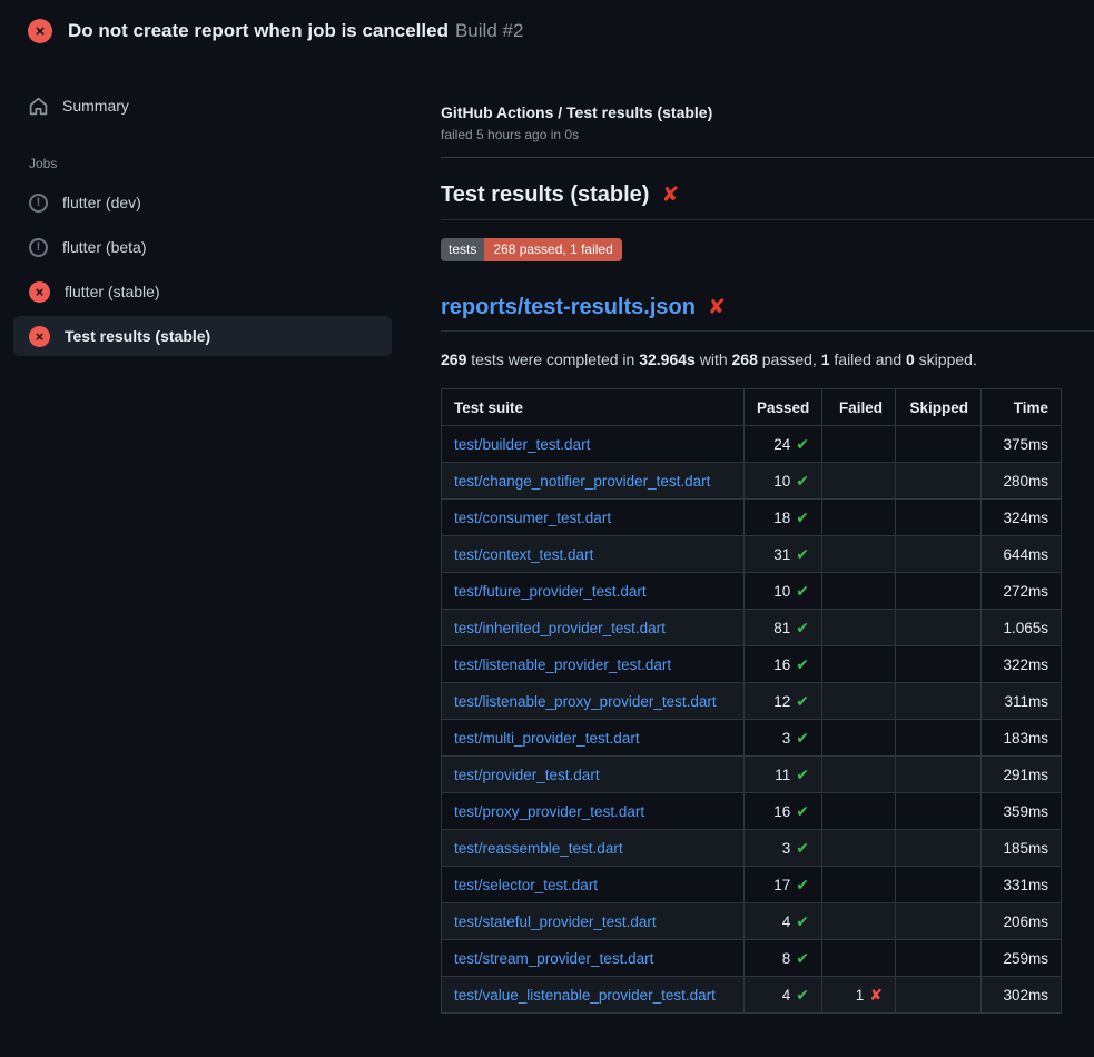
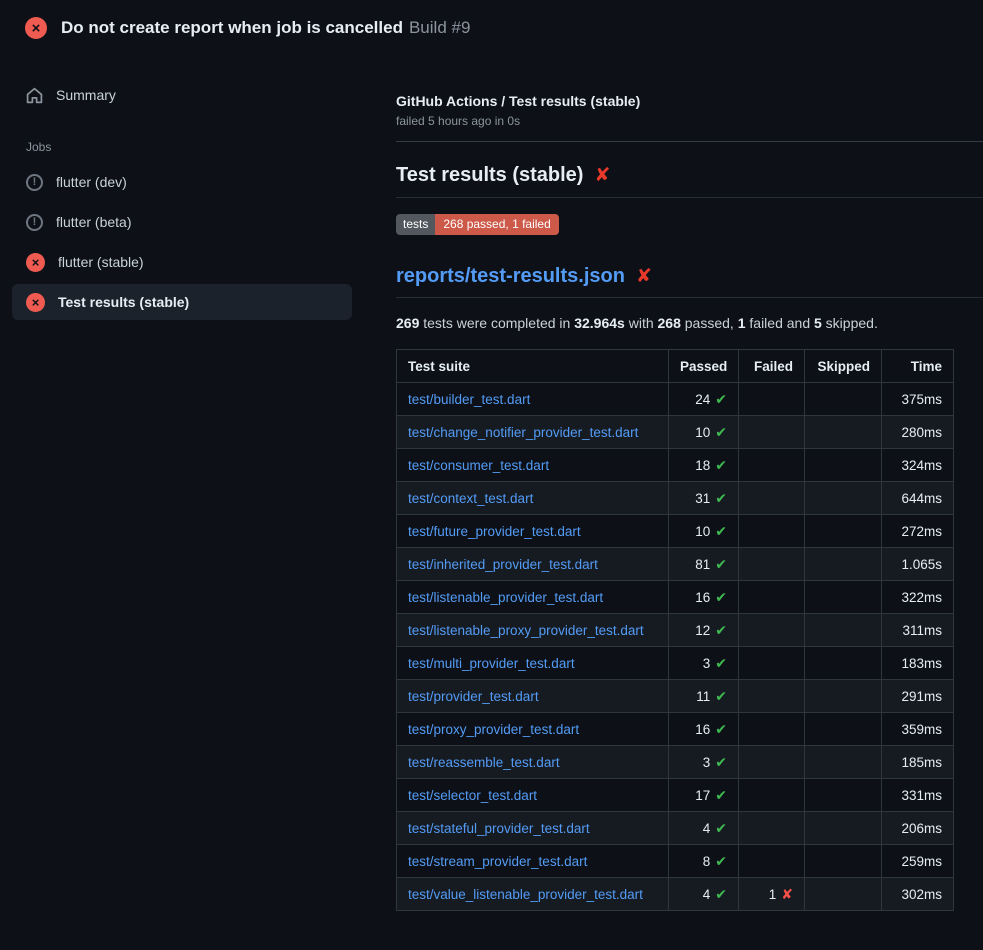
  ×
- Do not create report when job is cancelled Build #2
+ Do not create report when job is cancelled Build #9
  Summary
  Jobs
  !
  flutter (dev)
  !
  flutter (beta)
  ×
  flutter (stable)
  ×
  Test results (stable)
  GitHub Actions / Test results (stable)
  failed 5 hours ago in 0s
  Test results (stable)
  ✘
  tests
  268 passed, 1 failed
  reports/test-results.json
  ✘
- 269 tests were completed in 32.964s with 268 passed, 1 failed and 0 skipped.
+ 269 tests were completed in 32.964s with 268 passed, 1 failed and 5 skipped.
  Test suite	Passed	Failed	Skipped	Time
  test/builder_test.dart	24 ✔			375ms
  test/change_notifier_provider_test.dart	10 ✔			280ms
  test/consumer_test.dart	18 ✔			324ms
  test/context_test.dart	31 ✔			644ms
  test/future_provider_test.dart	10 ✔			272ms
  test/inherited_provider_test.dart	81 ✔			1.065s
  test/listenable_provider_test.dart	16 ✔			322ms
  test/listenable_proxy_provider_test.dart	12 ✔			311ms
  test/multi_provider_test.dart	3 ✔			183ms
  test/provider_test.dart	11 ✔			291ms
  test/proxy_provider_test.dart	16 ✔			359ms
  test/reassemble_test.dart	3 ✔			185ms
  test/selector_test.dart	17 ✔			331ms
  test/stateful_provider_test.dart	4 ✔			206ms
  test/stream_provider_test.dart	8 ✔			259ms
  test/value_listenable_provider_test.dart	4 ✔	1 ✘		302ms
